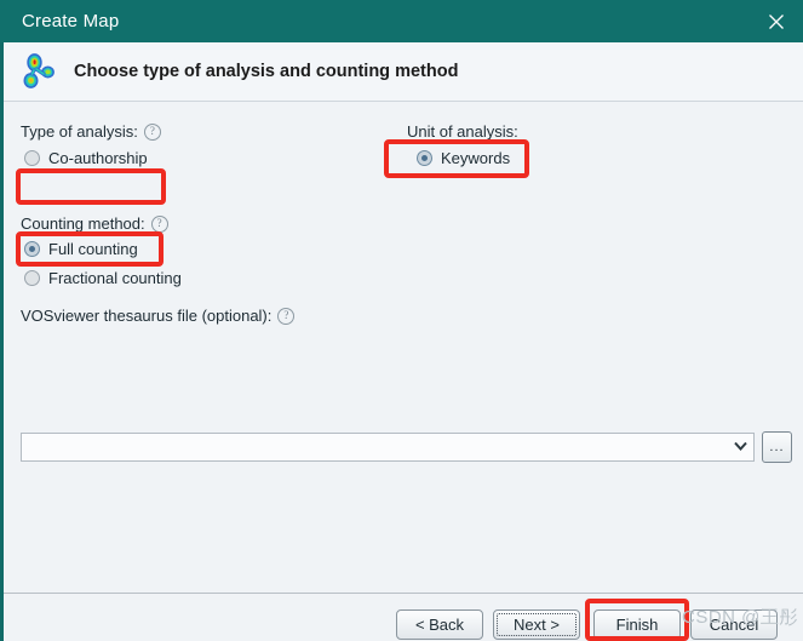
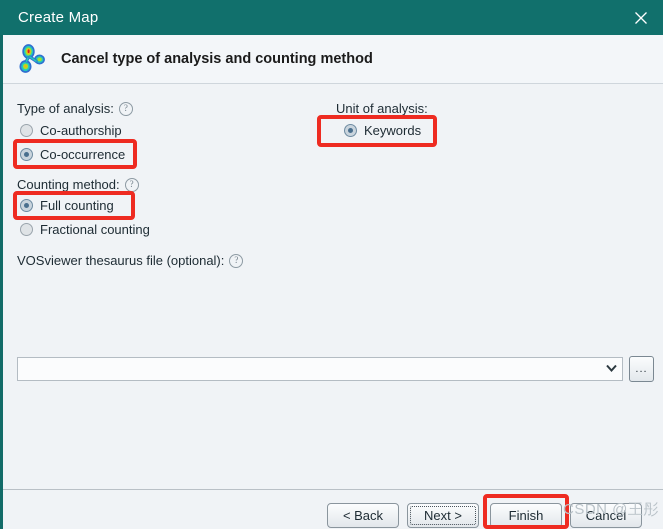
  Create Map
- Choose type of analysis and counting method
+ Cancel type of analysis and counting method
  Type of analysis:
  ?
  Co-authorship
+ Co-occurrence
  Unit of analysis:
  Keywords
  Counting method:
  ?
  Full counting
  Fractional counting
  VOSviewer thesaurus file (optional):
  ?
  ...
  < Back
  Next >
  Finish
  Cancel
  CSDN @王彤
